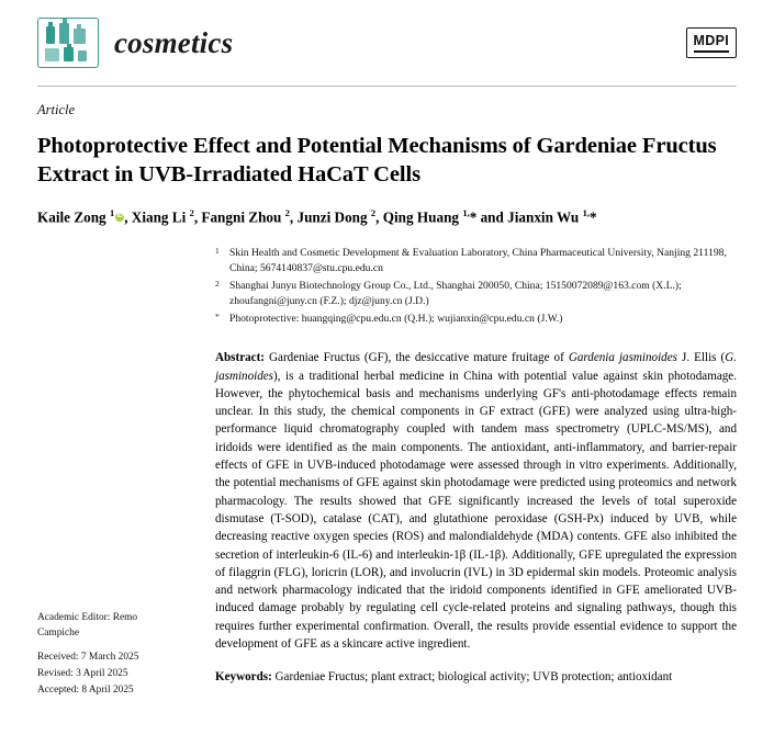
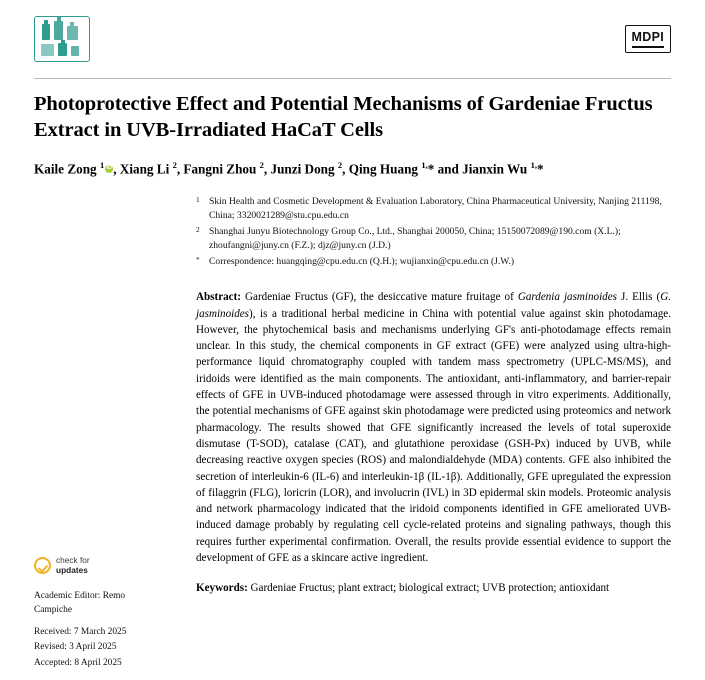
- cosmetics
  MDPI
- Article
  Photoprotective Effect and Potential Mechanisms of Gardeniae Fructus Extract in UVB-Irradiated HaCaT Cells
  Kaile Zong 1 , Xiang Li 2, Fangni Zhou 2, Junzi Dong 2, Qing Huang 1,* and Jianxin Wu 1,*
  1
- Skin Health and Cosmetic Development & Evaluation Laboratory, China Pharmaceutical University, Nanjing 211198, China; 5674140837@stu.cpu.edu.cn
+ Skin Health and Cosmetic Development & Evaluation Laboratory, China Pharmaceutical University, Nanjing 211198, China; 3320021289@stu.cpu.edu.cn
  2
- Shanghai Junyu Biotechnology Group Co., Ltd., Shanghai 200050, China; 15150072089@163.com (X.L.); zhoufangni@juny.cn (F.Z.); djz@juny.cn (J.D.)
+ Shanghai Junyu Biotechnology Group Co., Ltd., Shanghai 200050, China; 15150072089@190.com (X.L.); zhoufangni@juny.cn (F.Z.); djz@juny.cn (J.D.)
  *
- Photoprotective: huangqing@cpu.edu.cn (Q.H.); wujianxin@cpu.edu.cn (J.W.)
+ Correspondence: huangqing@cpu.edu.cn (Q.H.); wujianxin@cpu.edu.cn (J.W.)
  Abstract: Gardeniae Fructus (GF), the desiccative mature fruitage of Gardenia jasminoides J. Ellis (G. jasminoides), is a traditional herbal medicine in China with potential value against skin photodamage. However, the phytochemical basis and mechanisms underlying GF's anti-photodamage effects remain unclear. In this study, the chemical components in GF extract (GFE) were analyzed using ultra-high-performance liquid chromatography coupled with tandem mass spectrometry (UPLC-MS/MS), and iridoids were identified as the main components. The antioxidant, anti-inflammatory, and barrier-repair effects of GFE in UVB-induced photodamage were assessed through in vitro experiments. Additionally, the potential mechanisms of GFE against skin photodamage were predicted using proteomics and network pharmacology. The results showed that GFE significantly increased the levels of total superoxide dismutase (T-SOD), catalase (CAT), and glutathione peroxidase (GSH-Px) induced by UVB, while decreasing reactive oxygen species (ROS) and malondialdehyde (MDA) contents. GFE also inhibited the secretion of interleukin-6 (IL-6) and interleukin-1β (IL-1β). Additionally, GFE upregulated the expression of filaggrin (FLG), loricrin (LOR), and involucrin (IVL) in 3D epidermal skin models. Proteomic analysis and network pharmacology indicated that the iridoid components identified in GFE ameliorated UVB-induced damage probably by regulating cell cycle-related proteins and signaling pathways, though this requires further experimental confirmation. Overall, the results provide essential evidence to support the development of GFE as a skincare active ingredient.
- Keywords: Gardeniae Fructus; plant extract; biological activity; UVB protection; antioxidant
+ Keywords: Gardeniae Fructus; plant extract; biological extract; UVB protection; antioxidant
+ check for
+ updates
  Academic Editor: Remo Campiche
  Received: 7 March 2025
  Revised: 3 April 2025
  Accepted: 8 April 2025
